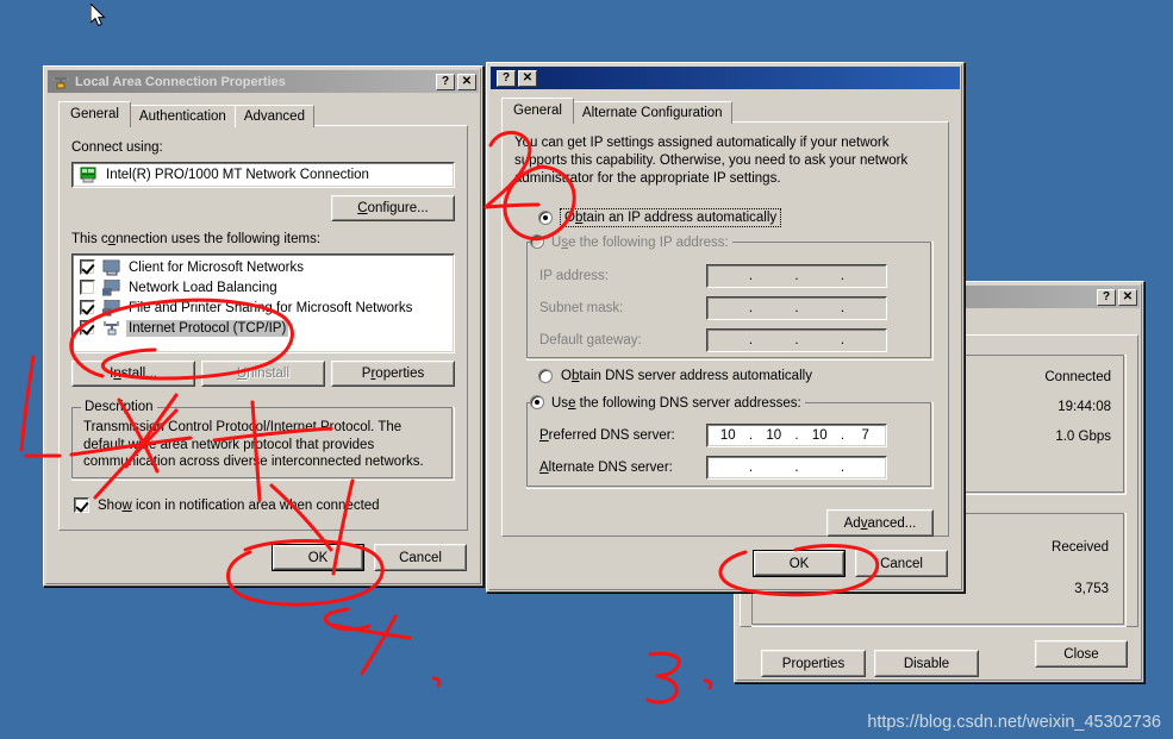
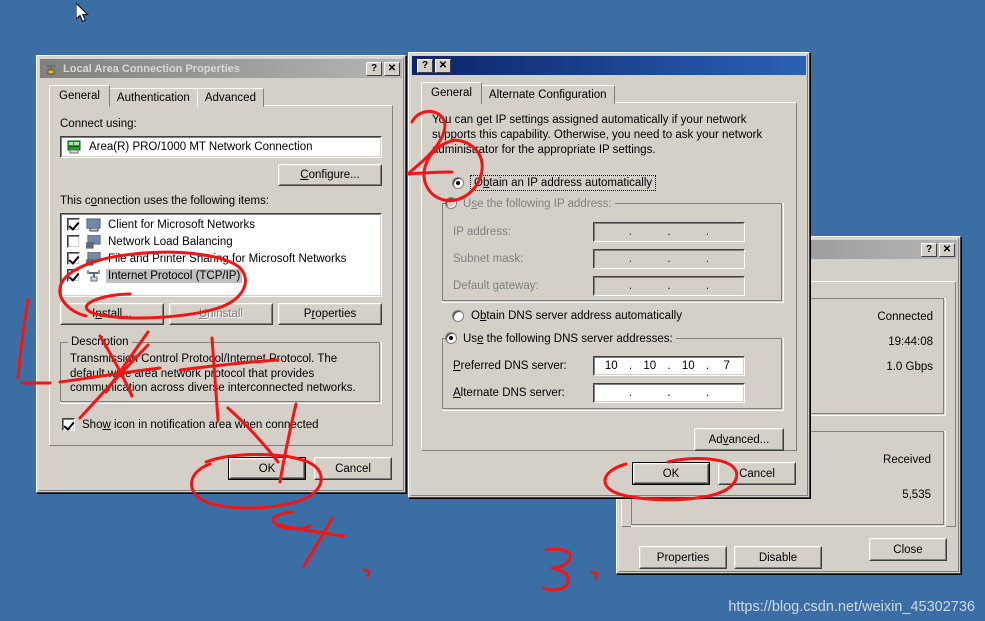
  ?
  ✕
  Connected
  19:44:08
  1.0 Gbps
  Received
- 3,753
+ 5,535
  Properties
  Disable
  Close
  Local Area Connection Properties
  ?
  ✕
  General
  Authentication
  Advanced
  Connect using:
- Intel(R) PRO/1000 MT Network Connection
+ Area(R) PRO/1000 MT Network Connection
  Configure...
  This connection uses the following items:
  Client for Microsoft Networks
  Network Load Balancing
  ile and Printer Shar for Microsoft Networks
  Internet Protocol (TCP/IP)
  stall...
  Uninstall
  Properties
  Descrption
  Transmisi Control Protocol/Internetotocol. The default area network protocol that provides communication across divere interconnected networks.
  Show icon in notification area wen connected
  OK
  Cancel
  ?
  ✕
  General
  Alternate Configuration
  You can get IP settings assigned automatically if your network supports this capability. Otherwise, you need to ask your network dministator for the appropriate IP settings.
  btain an IP address automatically
  Use the following IP address:
  IP address:
  .
  .
  .
  Subnet mask:
  .
  .
  .
  Default gateway:
  .
  .
  .
  Obtain DNS server address automatically
  Use the following DNS server addresses:
  Preferred DNS server:
  10
  .
  10
  .
  10
  .
  7
  Alternate DNS server:
  .
  .
  .
  Advanced...
  OK
  Cancel
  https://blog.csdn.net/weixin_45302736
